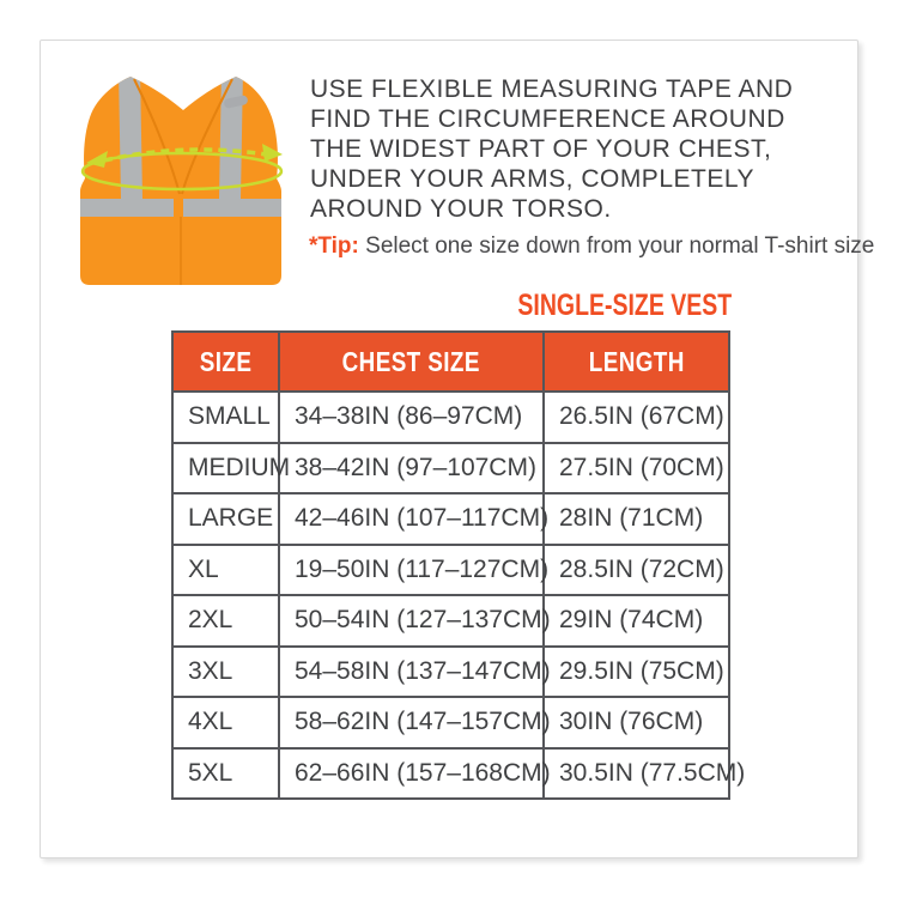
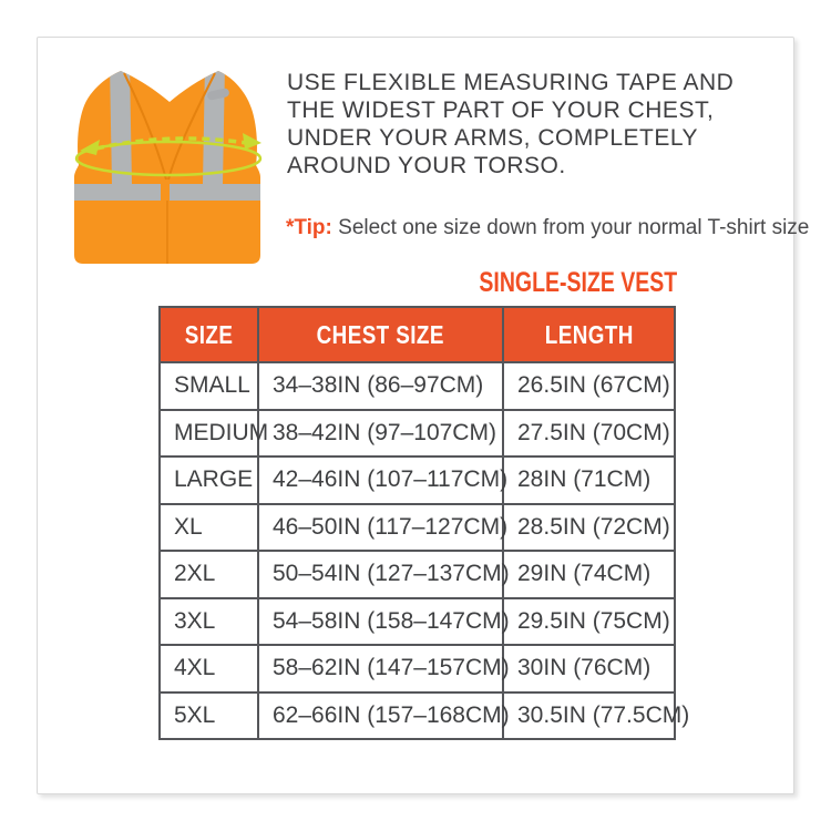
  USE FLEXIBLE MEASURING TAPE AND
- FIND THE CIRCUMFERENCE AROUND
  THE WIDEST PART OF YOUR CHEST,
  UNDER YOUR ARMS, COMPLETELY
  AROUND YOUR TORSO.
  *Tip: Select one size down from your normal T-shirt size
  SINGLE-SIZE VEST
  SIZE	CHEST SIZE	LENGTH
  SMALL	34–38IN (86–97CM)	26.5IN (67CM)
  MEDIUM	38–42IN (97–107CM)	27.5IN (70CM)
  LARGE	42–46IN (107–117CM)	28IN (71CM)
- XL	19–50IN (117–127CM)	28.5IN (72CM)
+ XL	46–50IN (117–127CM)	28.5IN (72CM)
  2XL	50–54IN (127–137CM)	29IN (74CM)
- 3XL	54–58IN (137–147CM)	29.5IN (75CM)
+ 3XL	54–58IN (158–147CM)	29.5IN (75CM)
  4XL	58–62IN (147–157CM)	30IN (76CM)
  5XL	62–66IN (157–168CM)	30.5IN (77.5CM)
